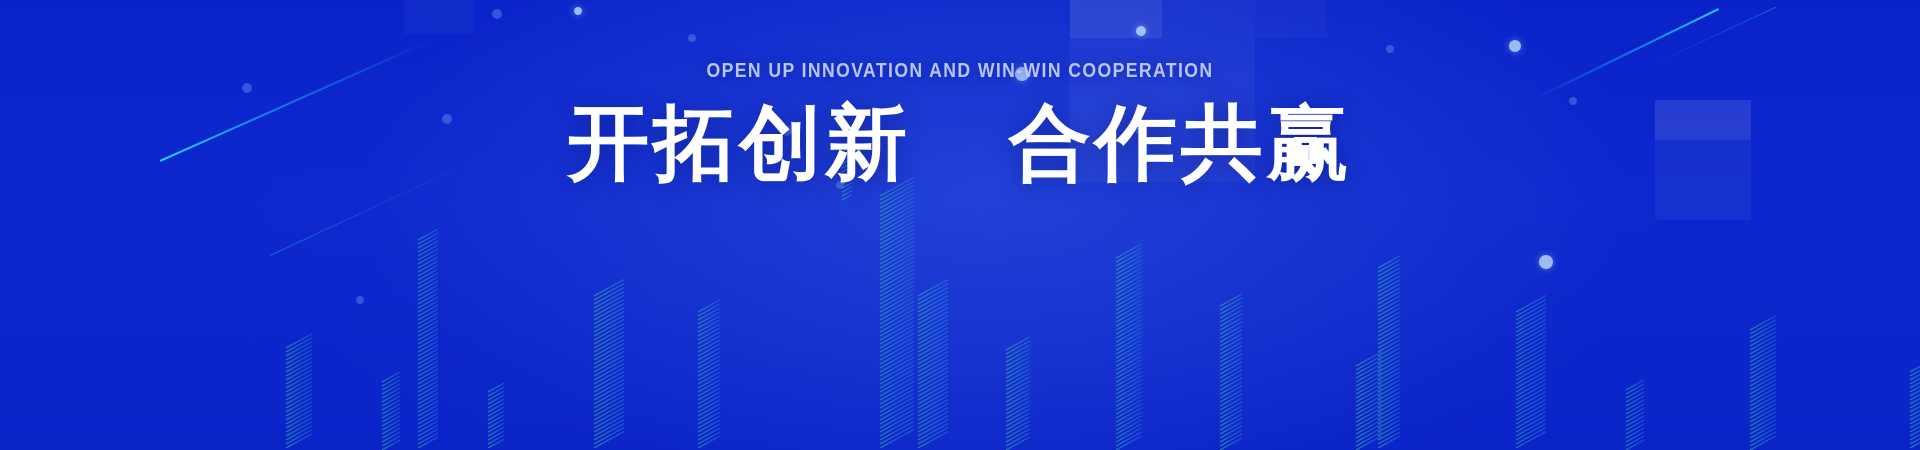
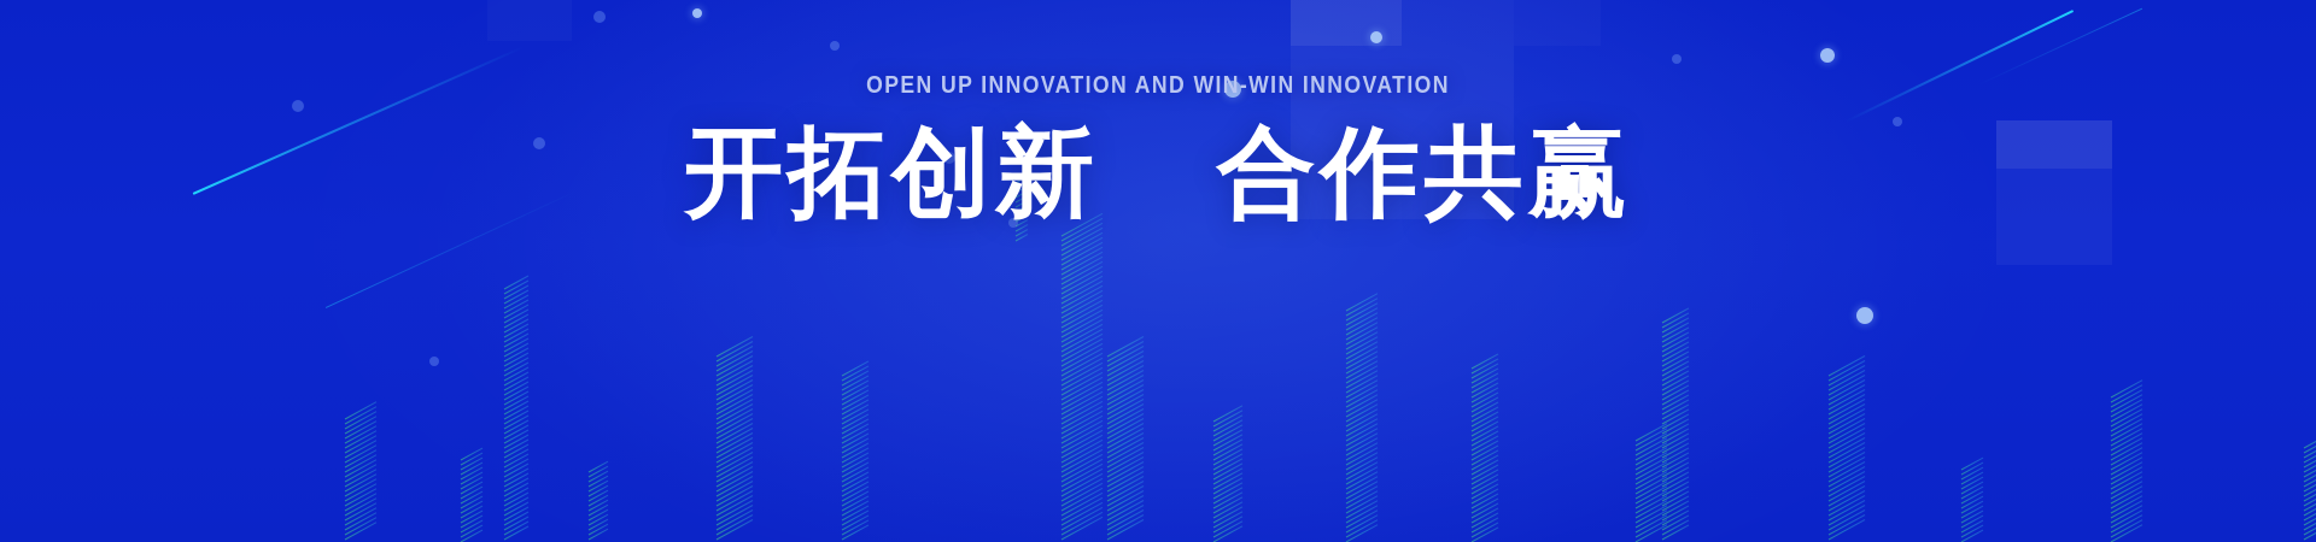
- OPEN UP INNOVATION AND WIN-WIN COOPERATION
+ OPEN UP INNOVATION AND WIN-WIN INNOVATION
  开拓创新 合作共赢
